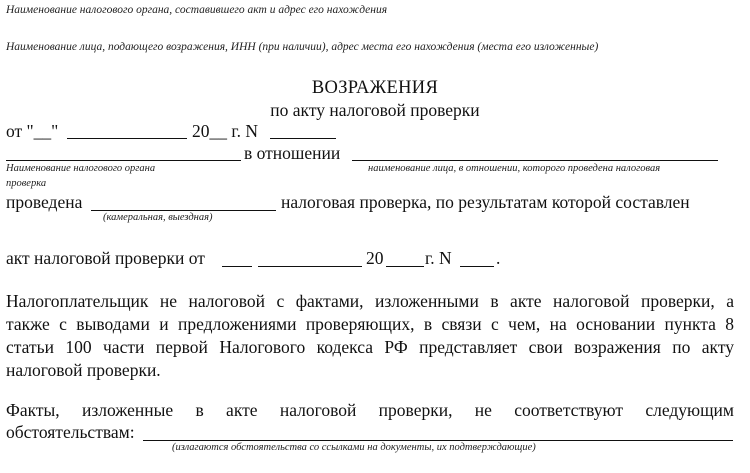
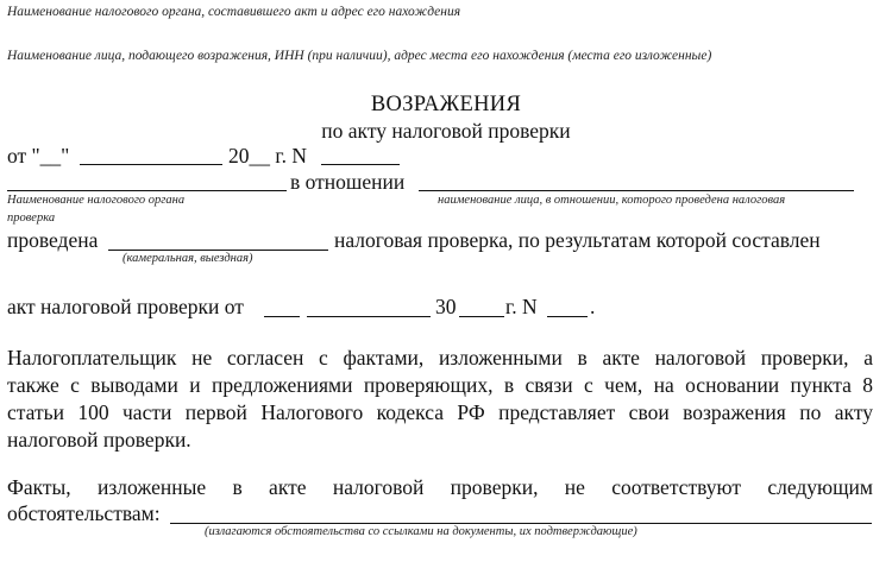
  Наименование налогового органа, составившего акт и адрес его нахождения
  Наименование лица, подающего возражения, ИНН (при наличии), адрес места его нахождения (места его изложенные)
  ВОЗРАЖЕНИЯ
  по акту налоговой проверки
  от "__"
  20__ г. N
  в отношении
  Наименование налогового органа
  наименование лица, в отношении, которого проведена налоговая
  проверка
  проведена
  налоговая проверка, по результатам которой составлен
  (камеральная, выездная)
  акт налоговой проверки от
- 20
+ 30
  г. N
  .
- Налогоплательщик не налоговой с фактами, изложенными в акте налоговой проверки, а
+ Налогоплательщик не согласен с фактами, изложенными в акте налоговой проверки, а
  также с выводами и предложениями проверяющих, в связи с чем, на основании пункта 8
  статьи 100 части первой Налогового кодекса РФ представляет свои возражения по акту
  налоговой проверки.
  Факты, изложенные в акте налоговой проверки, не соответствуют следующим
  обстоятельствам:
  (излагаются обстоятельства со ссылками на документы, их подтверждающие)
